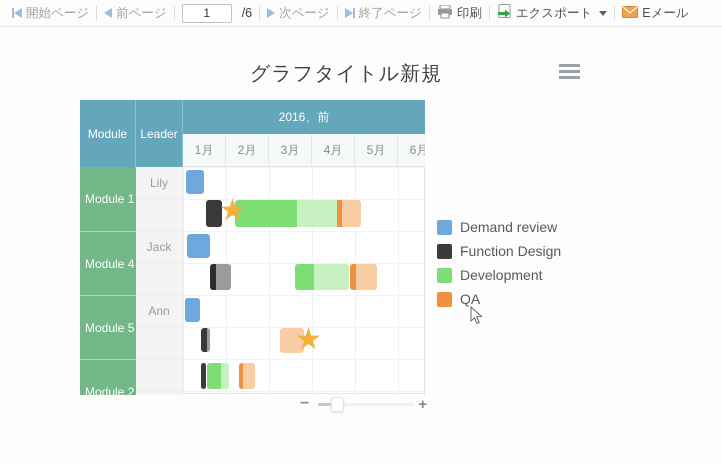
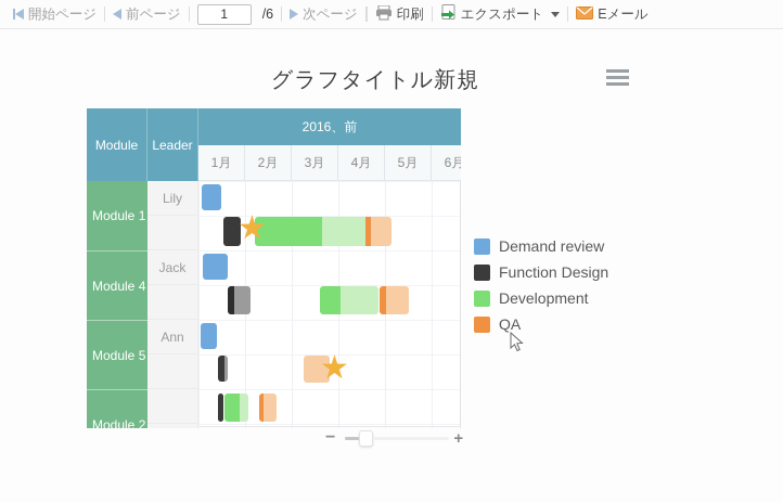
  開始ページ
  前ページ
  1
  /6
  次ページ
- 終了ページ
  印刷
  エクスポート
  Eメール
  グラフタイトル新規
  Module
  Leader
  2016、前
  1月
  2月
  3月
  4月
  5月
  6月
  Module 1
  Module 4
  Module 5
  Module 2
  Lily
  Jack
  Ann
  ★
  ★
  Demand review
  Function Design
  Development
  QA
  −
  +
